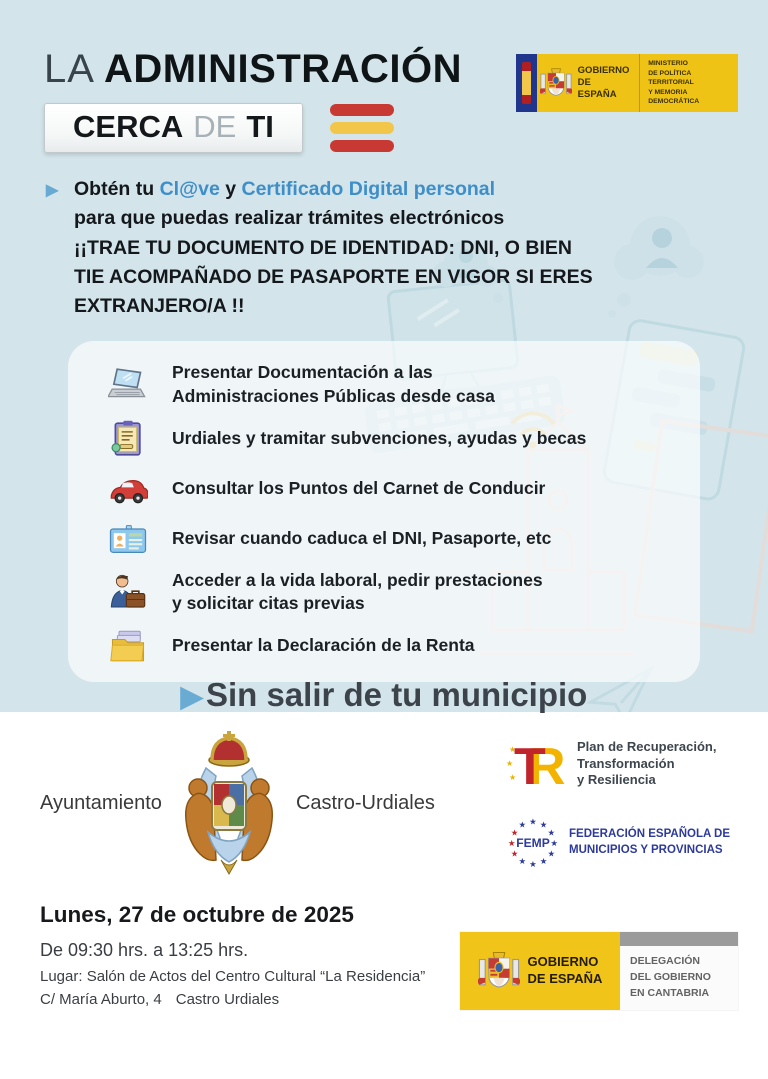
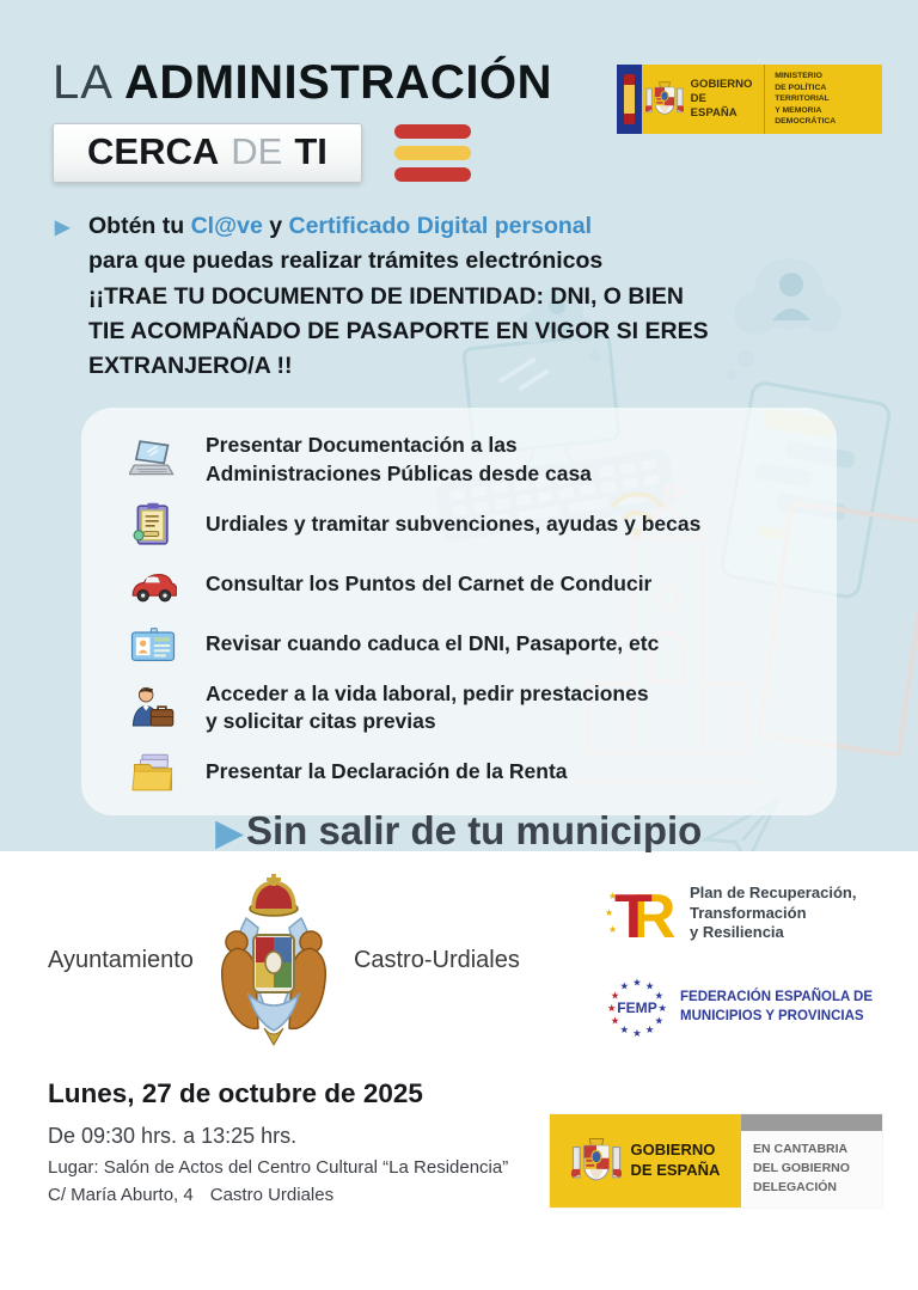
  LA ADMINISTRACIÓN
  CERCA DE TI
  GOBIERNO
  DE ESPAÑA
  ▶
  Obtén tu Cl@ve y Certificado Digital personal
  para que puedas realizar trámites electrónicos
  ¡¡TRAE TU DOCUMENTO DE IDENTIDAD: DNI, O BIEN
  TIE ACOMPAÑADO DE PASAPORTE EN VIGOR SI ERES
  EXTRANJERO/A !!
  Presentar Documentación a las
  Administraciones Públicas desde casa
  Urdiales y tramitar subvenciones, ayudas y becas
  Consultar los Puntos del Carnet de Conducir
  Revisar cuando caduca el DNI, Pasaporte, etc
  Acceder a la vida laboral, pedir prestaciones
  y solicitar citas previas
  Presentar la Declaración de la Renta
  ▶Sin salir de tu municipio
  Ayuntamiento
  Castro-Urdiales
  ★
  ★
  ★
  R
  T
  Plan de Recuperación,
  Transformación
  y Resiliencia
  ★
  ★
  ★
  ★
  ★
  ★
  ★
  ★
  ★
  ★
  ★
  ★
  FEMP
  FEDERACIÓN ESPAÑOLA DE
  MUNICIPIOS Y PROVINCIAS
  Lunes, 27 de octubre de 2025
  De 09:30 hrs. a 13:25 hrs.
  Lugar: Salón de Actos del Centro Cultural “La Residencia”
  C/ María Aburto, 4 Castro Urdiales
  GOBIERNO
  DE ESPAÑA
- DELEGACIÓN
+ EN CANTABRIA
  DEL GOBIERNO
- EN CANTABRIA
+ DELEGACIÓN
